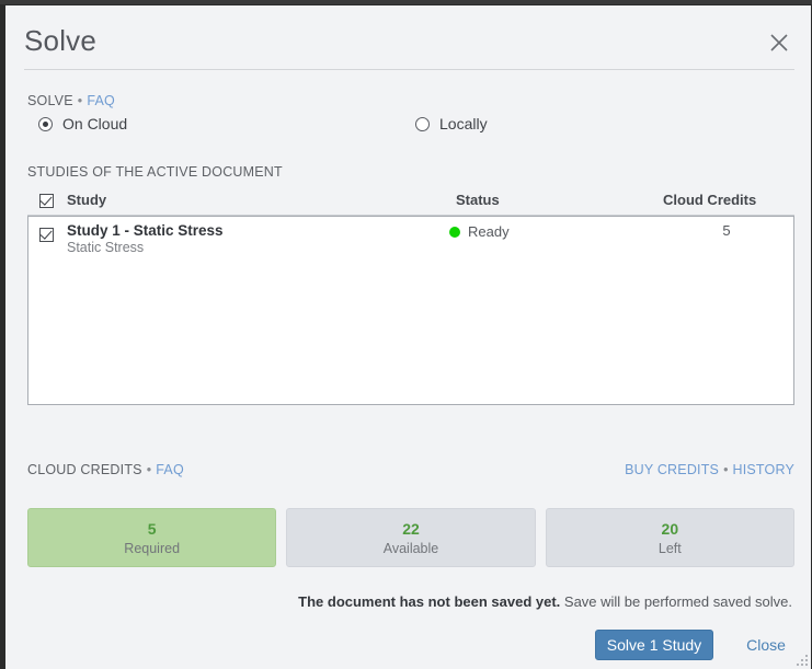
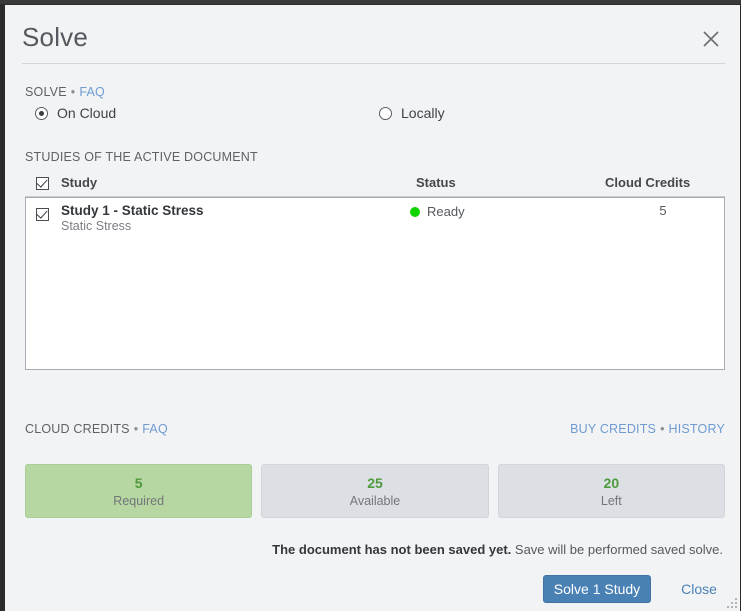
  Solve
  SOLVE • FAQ
  On Cloud
  Locally
  STUDIES OF THE ACTIVE DOCUMENT
  Study
  Status
  Cloud Credits
  Study 1 - Static Stress
  Static Stress
  Ready
  5
  CLOUD CREDITS • FAQ
  BUY CREDITS • HISTORY
  5
  Required
- 22
+ 25
  Available
  20
  Left
  The document has not been saved yet. Save will be performed saved solve.
  Solve 1 Study
  Close
